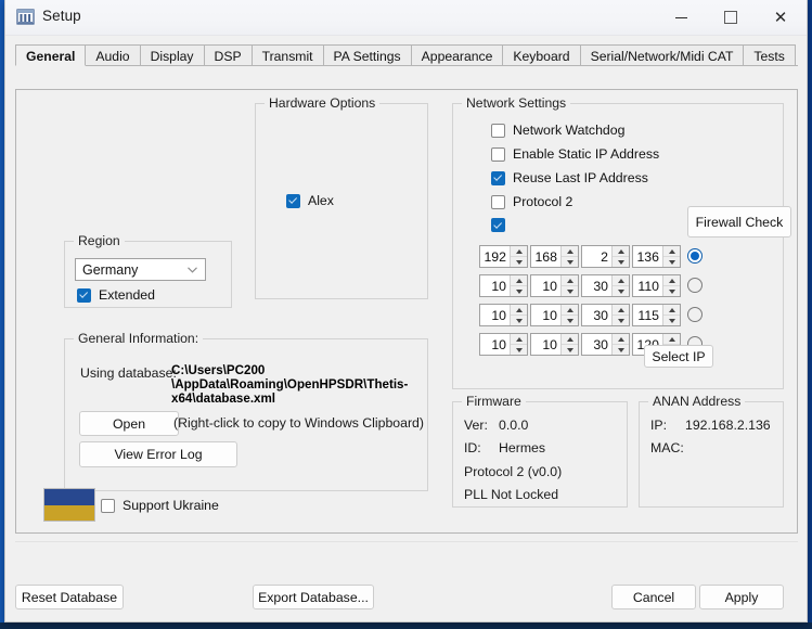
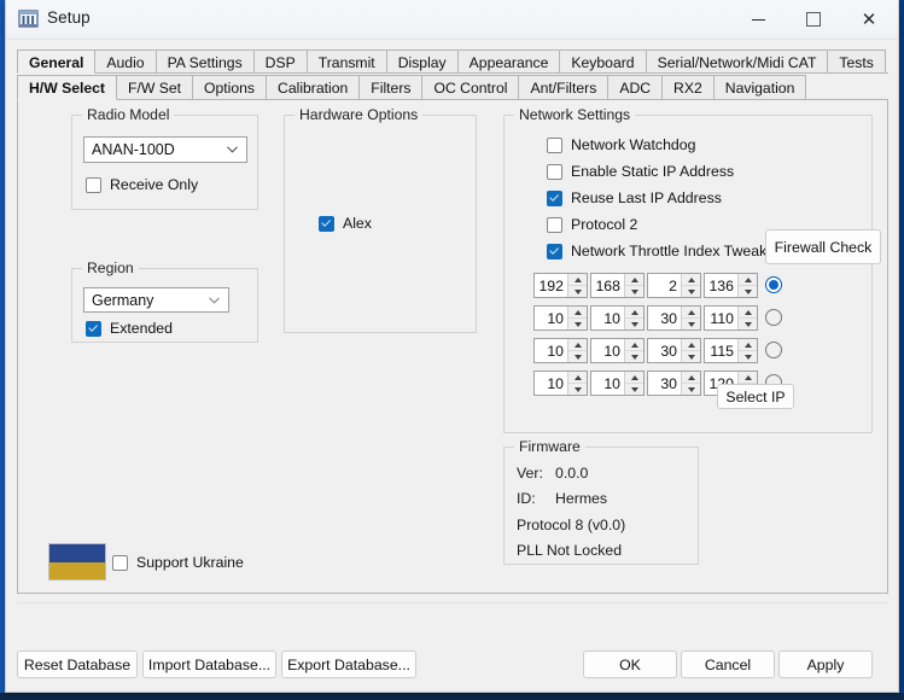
  Setup
  ✕
  General
  Audio
- Display
+ PA Settings
  DSP
  Transmit
- PA Settings
+ Display
  Appearance
  Keyboard
  Serial/Network/Midi CAT
  Tests
+ H/W Select
+ F/W Set
+ Options
+ Calibration
+ Filters
+ OC Control
+ Ant/Filters
+ ADC
+ RX2
+ Navigation
+ Radio Model
+ ANAN-100D
+ Receive Only
  Region
  Germany
  Extended
  Hardware Options
  Alex
- General Information:
- Using database:
- C:\Users\PC200
- \AppData\Roaming\OpenHPSDR\Thetis-
- x64\database.xml
- Open
- (Right-click to copy to Windows Clipboard)
- View Error Log
  Network Settings
  Network Watchdog
  Enable Static IP Address
  Reuse Last IP Address
  Protocol 2
+ Network Throttle Index Tweak
  Firewall Check
  192
  168
  2
  136
  10
  10
  30
  110
  10
  10
  30
  115
  10
  10
  30
  Select IP
  Firmware
  Ver:
  0.0.0
  ID:
  Hermes
- Protocol 2 (v0.0)
+ Protocol 8 (v0.0)
  PLL Not Locked
- ANAN Address
- IP:
- 192.168.2.136
- MAC:
  Support Ukraine
  Reset Database
+ Import Database...
  Export Database...
+ OK
  Cancel
  Apply
